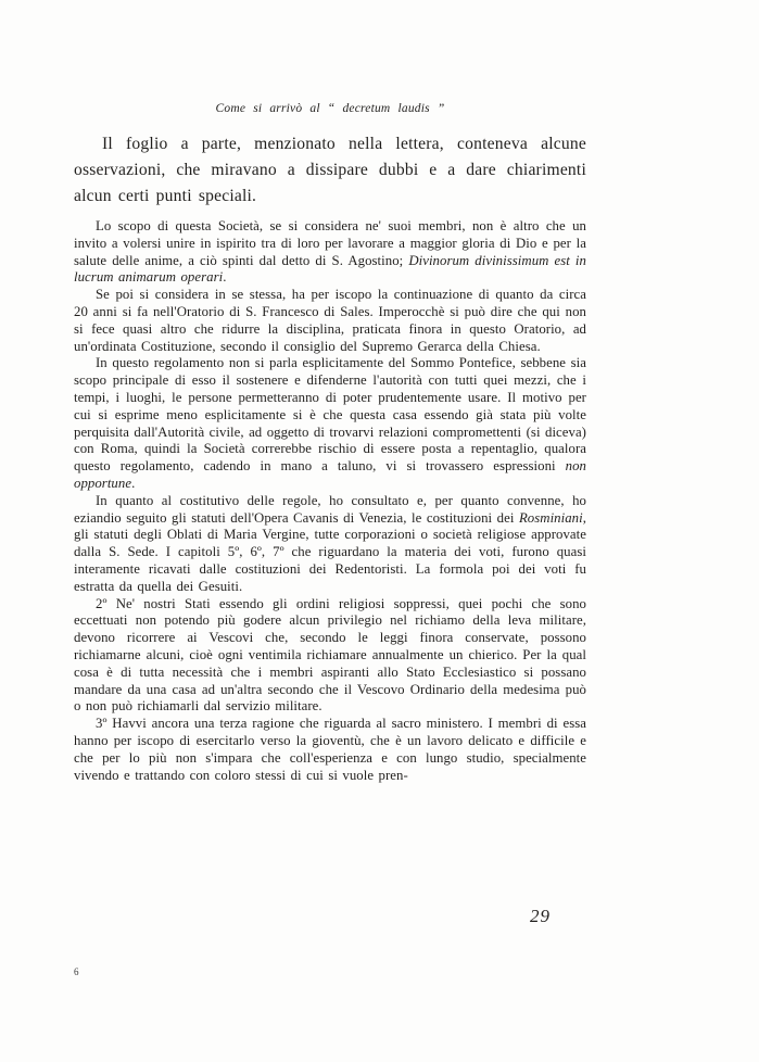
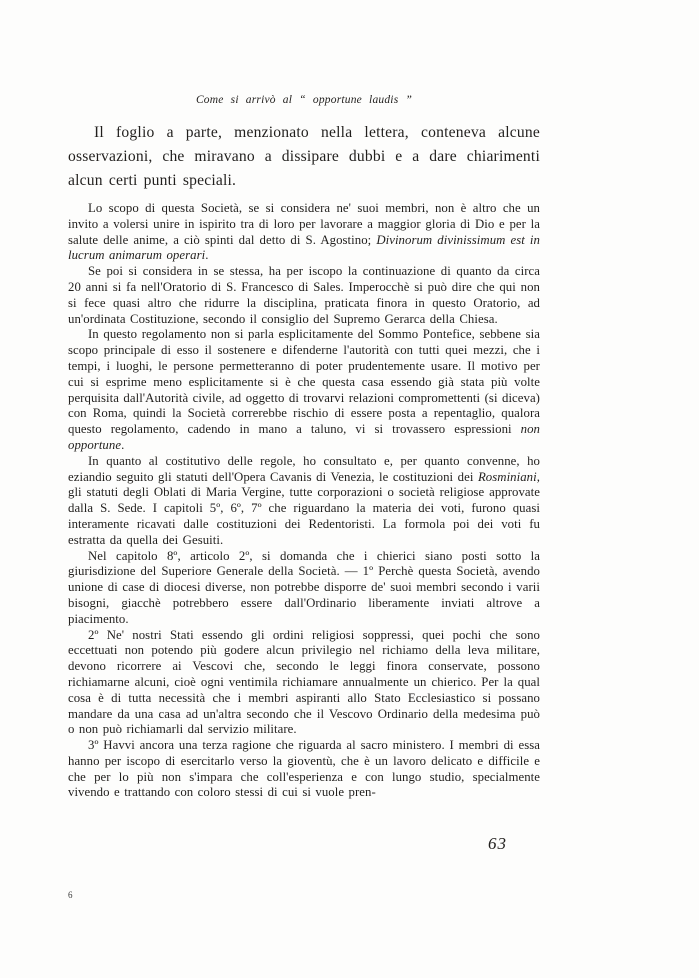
- Come si arrivò al “ decretum laudis ”
+ Come si arrivò al “ opportune laudis ”
  Il foglio a parte, menzionato nella lettera, conteneva alcune osservazioni, che miravano a dissipare dubbi e a dare chiarimenti alcun certi punti speciali.
  Lo scopo di questa Società, se si considera ne' suoi membri, non è altro che un invito a volersi unire in ispirito tra di loro per lavorare a maggior gloria di Dio e per la salute delle anime, a ciò spinti dal detto di S. Agostino; Divinorum divinissimum est in lucrum animarum operari.
  Se poi si considera in se stessa, ha per iscopo la continuazione di quanto da circa 20 anni si fa nell'Oratorio di S. Francesco di Sales. Imperocchè si può dire che qui non si fece quasi altro che ridurre la disciplina, praticata finora in questo Oratorio, ad un'ordinata Costituzione, secondo il consiglio del Supremo Gerarca della Chiesa.
  In questo regolamento non si parla esplicitamente del Sommo Pontefice, sebbene sia scopo principale di esso il sostenere e difenderne l'autorità con tutti quei mezzi, che i tempi, i luoghi, le persone permetteranno di poter prudentemente usare. Il motivo per cui si esprime meno esplicitamente si è che questa casa essendo già stata più volte perquisita dall'Autorità civile, ad oggetto di trovarvi relazioni compromettenti (si diceva) con Roma, quindi la Società correrebbe rischio di essere posta a repentaglio, qualora questo regolamento, cadendo in mano a taluno, vi si trovassero espressioni non opportune.
  In quanto al costitutivo delle regole, ho consultato e, per quanto convenne, ho eziandio seguito gli statuti dell'Opera Cavanis di Venezia, le costituzioni dei Rosminiani, gli statuti degli Oblati di Maria Vergine, tutte corporazioni o società religiose approvate dalla S. Sede. I capitoli 5º, 6º, 7º che riguardano la materia dei voti, furono quasi interamente ricavati dalle costituzioni dei Redentoristi. La formola poi dei voti fu estratta da quella dei Gesuiti.
+ Nel capitolo 8º, articolo 2º, si domanda che i chierici siano posti sotto la giurisdizione del Superiore Generale della Società. — 1º Perchè questa Società, avendo unione di case di diocesi diverse, non potrebbe disporre de' suoi membri secondo i varii bisogni, giacchè potrebbero essere dall'Ordinario liberamente inviati altrove a piacimento.
  2º Ne' nostri Stati essendo gli ordini religiosi soppressi, quei pochi che sono eccettuati non potendo più godere alcun privilegio nel richiamo della leva militare, devono ricorrere ai Vescovi che, secondo le leggi finora conservate, possono richiamarne alcuni, cioè ogni ventimila richiamare annualmente un chierico. Per la qual cosa è di tutta necessità che i membri aspiranti allo Stato Ecclesiastico si possano mandare da una casa ad un'altra secondo che il Vescovo Ordinario della medesima può o non può richiamarli dal servizio militare.
  3º Havvi ancora una terza ragione che riguarda al sacro ministero. I membri di essa hanno per iscopo di esercitarlo verso la gioventù, che è un lavoro delicato e difficile e che per lo più non s'impara che coll'esperienza e con lungo studio, specialmente vivendo e trattando con coloro stessi di cui si vuole pren-
- 29
+ 63
  6
